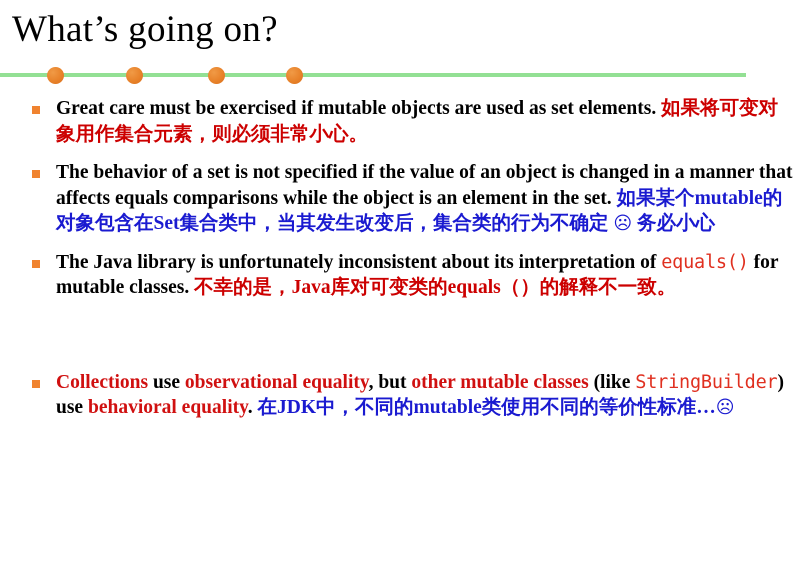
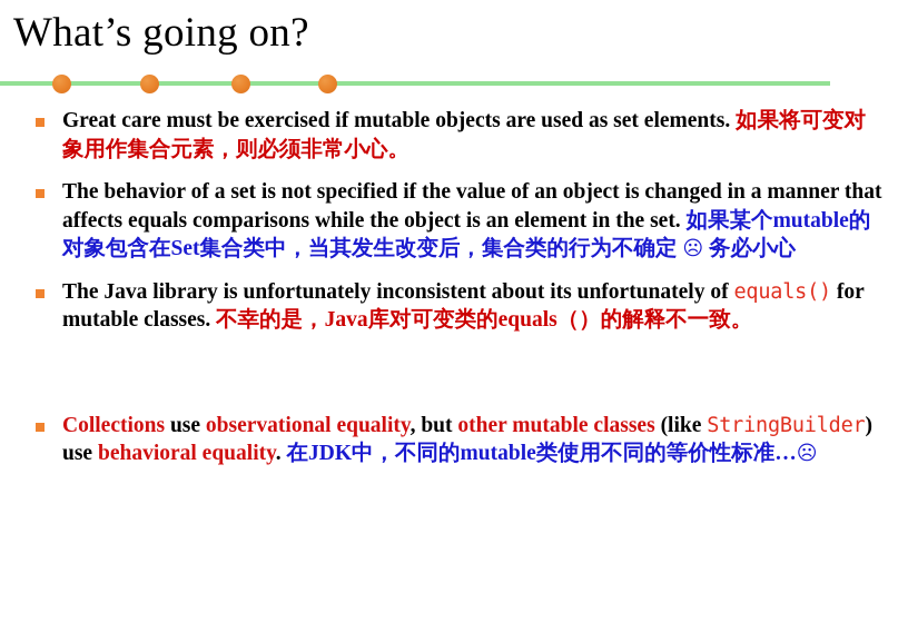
  What’s going on?
  Great care must be exercised if mutable objects are used as set elements. 如果将可变对象用作集合元素，则必须非常小心。
  The behavior of a set is not specified if the value of an object is changed in a manner that affects equals comparisons while the object is an element in the set. 如果某个mutable的对象包含在Set集合类中，当其发生改变后，集合类的行为不确定 ☹ 务必小心
- The Java library is unfortunately inconsistent about its interpretation of equals() for mutable classes. 不幸的是，Java库对可变类的equals（）的解释不一致。
+ The Java library is unfortunately inconsistent about its unfortunately of equals() for mutable classes. 不幸的是，Java库对可变类的equals（）的解释不一致。
  Collections use observational equality, but other mutable classes (like StringBuilder) use behavioral equality. 在JDK中，不同的mutable类使用不同的等价性标准…☹
